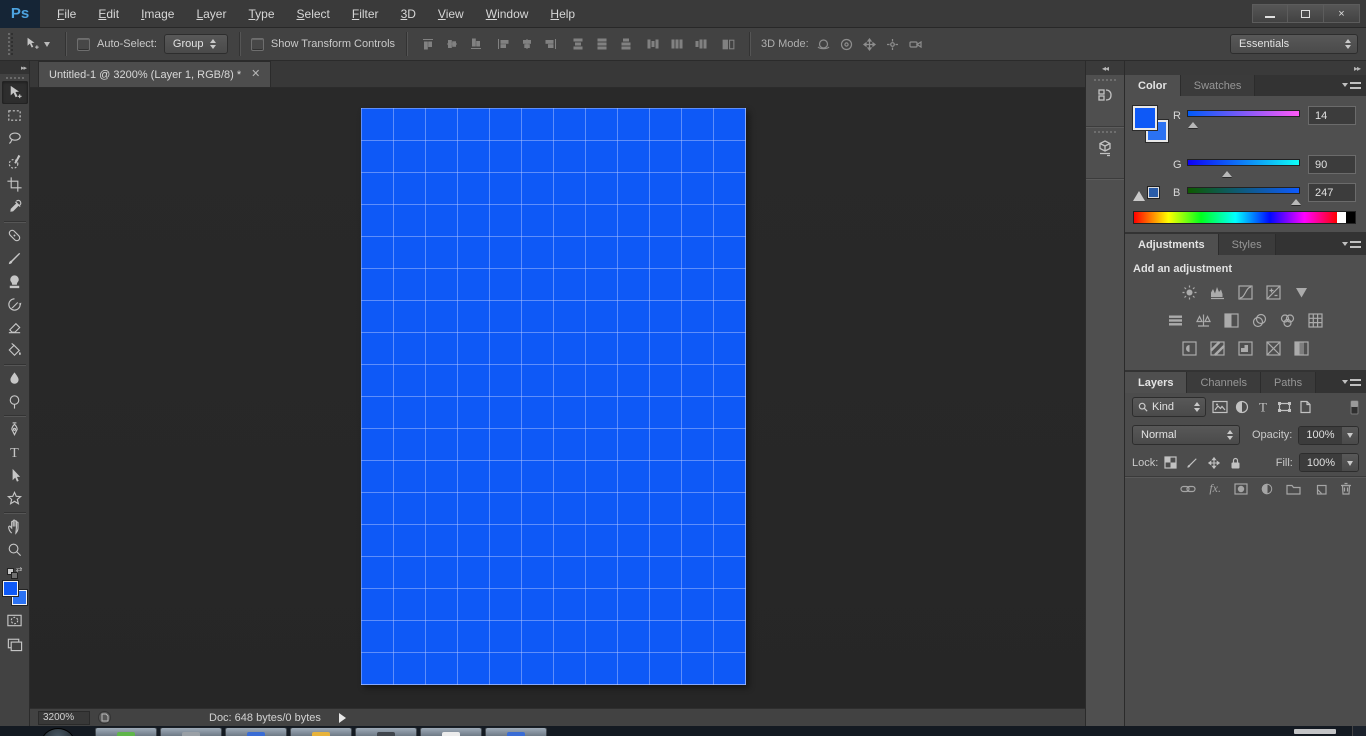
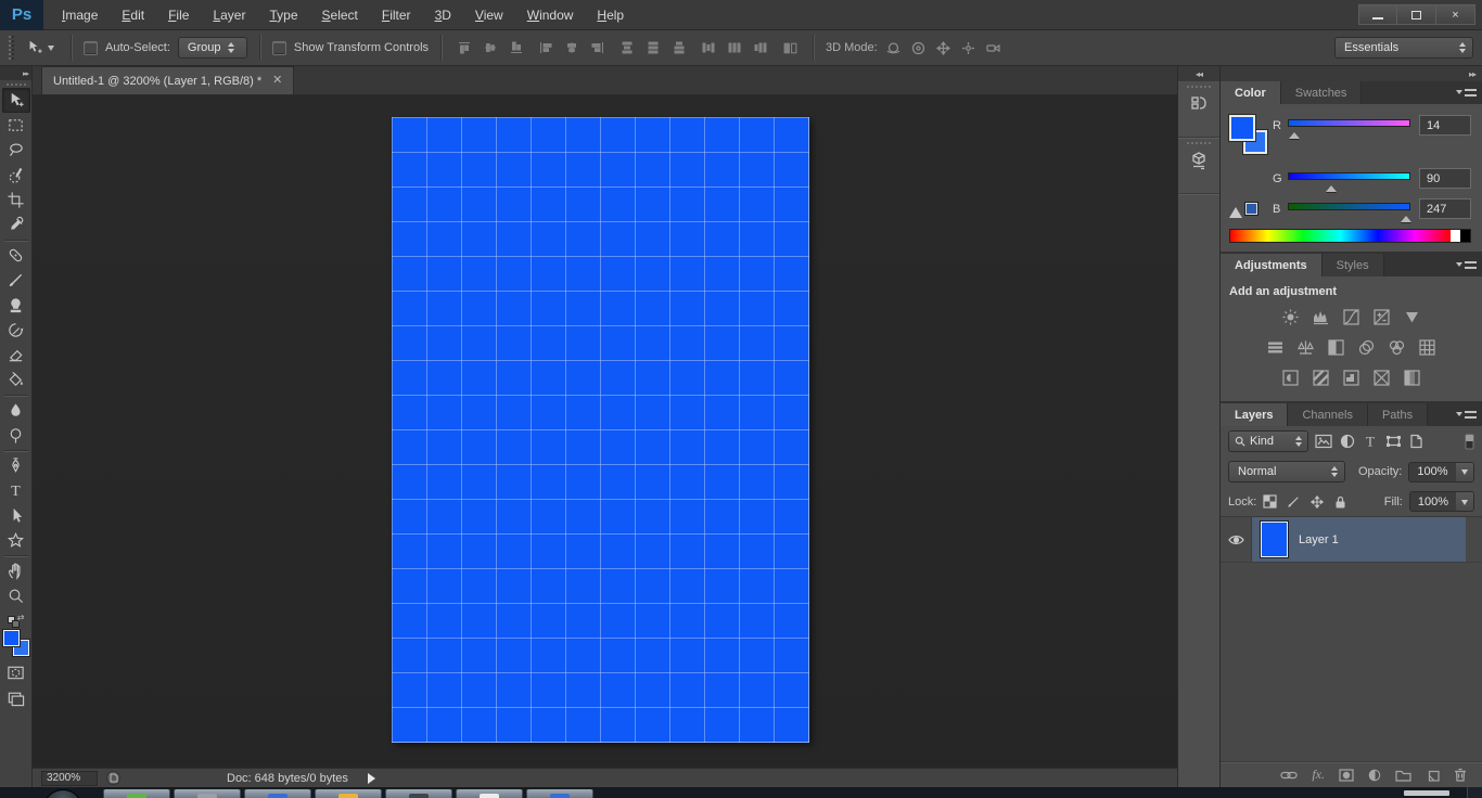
  Ps
- File
+ Image
  Edit
- Image
+ File
  Layer
  Type
  Select
  Filter
  3D
  View
  Window
  Help
  ×
  Auto-Select:
  Group
  Show Transform Controls
  3D Mode:
  Essentials
  T
  ⇄
  Untitled-1 @ 3200% (Layer 1, RGB/8) *
  ✕
  3200%
  Doc: 648 bytes/0 bytes
  ◂◂
  ▸▸
  Color
  Swatches
  R
  14
  G
  90
  B
  247
  Adjustments
  Styles
  Add an adjustment
  Layers
  Channels
  Paths
  Kind
  T
  Normal
  Opacity:
  100%
  Lock:
  Fill:
  100%
+ Layer 1
  fx.
